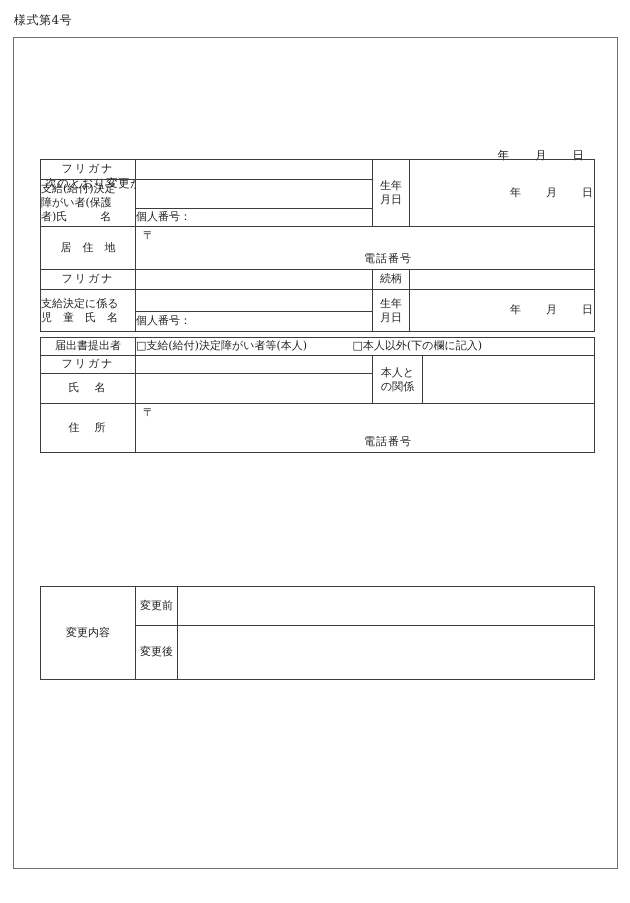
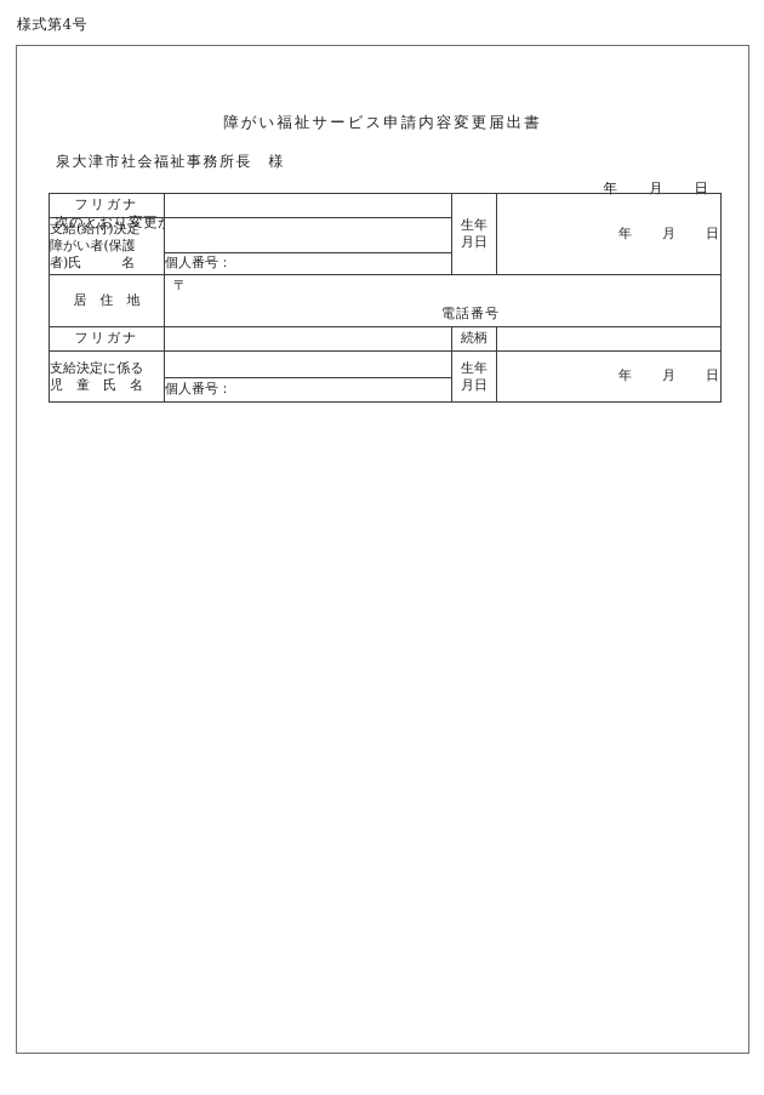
  様式第4号
+ 障がい福祉サービス申請内容変更届出書
+ 泉大津市社会福祉事務所長 様
  年 月 日
  フリガナ		生年 月日	年 月 日
  支給(給付)決定 障がい者(保護 者)氏 名
  個人番号：
  居 住 地	〒 電話番号
  フリガナ		続柄
  支給決定に係る 児 童 氏 名		生年 月日	年 月 日
  個人番号：
- 届出書提出者	□支給(給付)決定障がい者等(本人) □本人以外(下の欄に記入)
- フリガナ		本人と の関係
- 氏 名
- 住 所	〒 電話番号
- 変更内容	変更前
- 変更後
